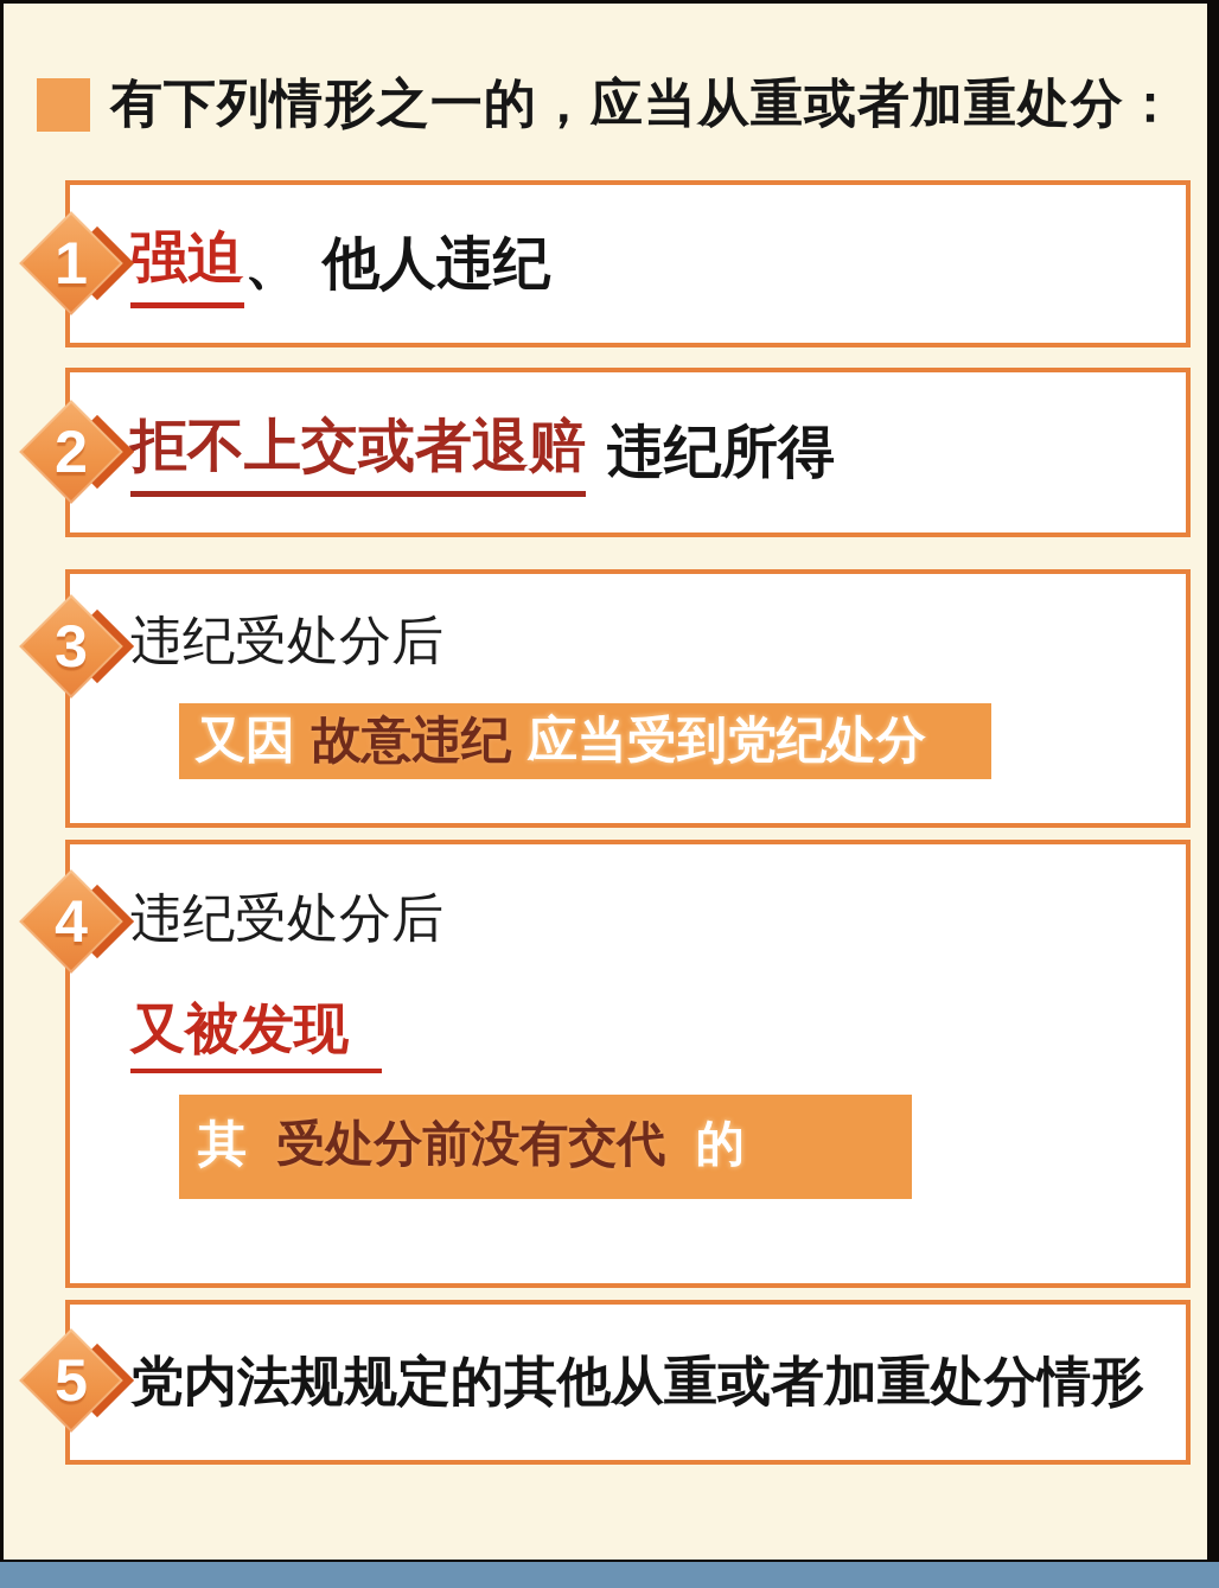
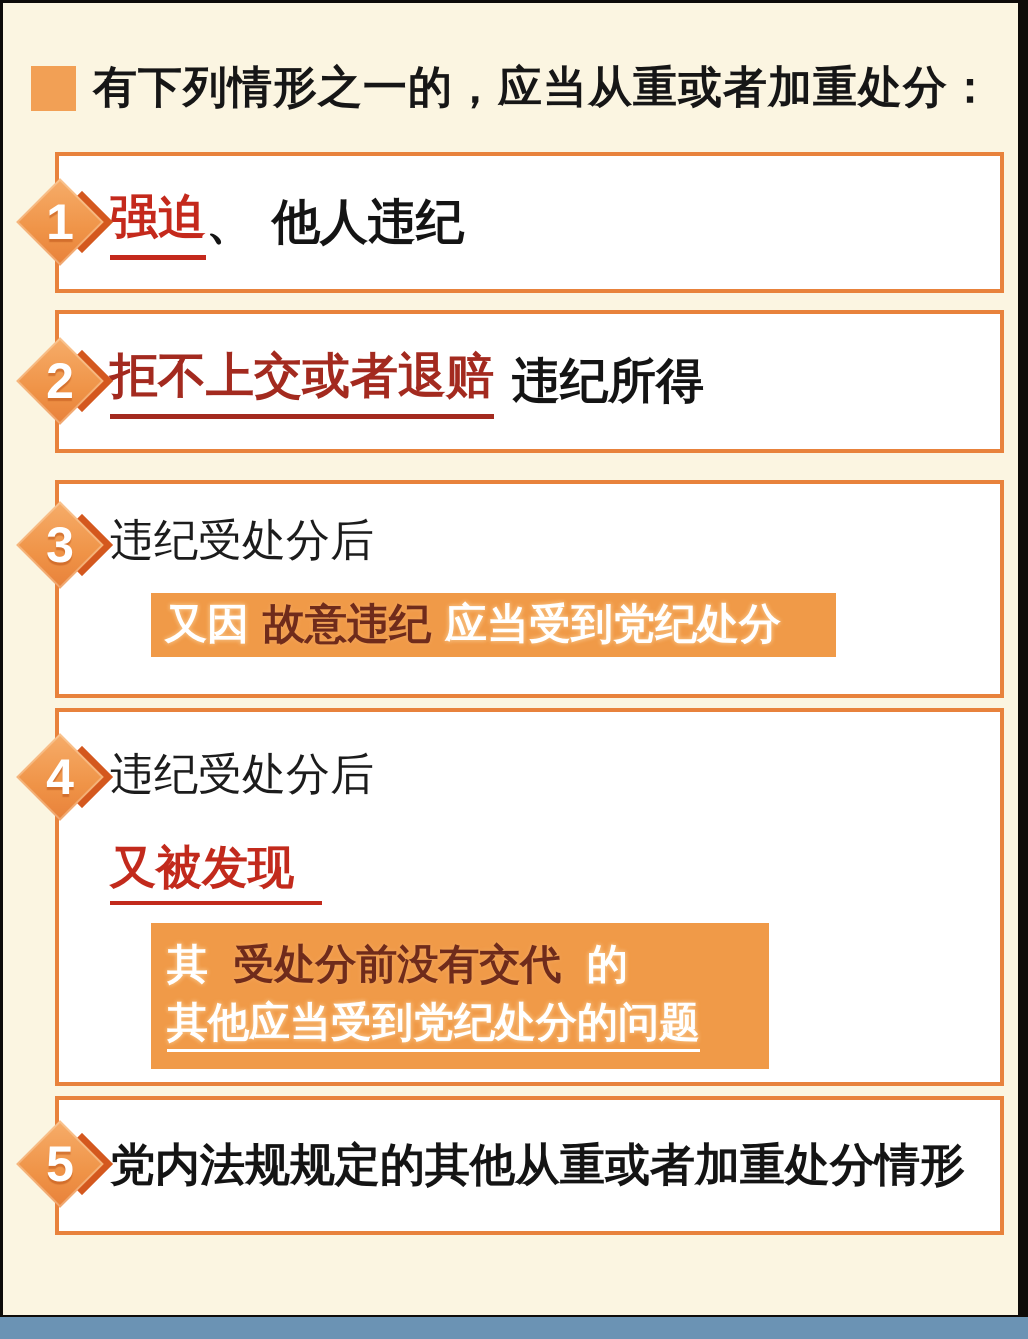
  有下列情形之一的，应当从重或者加重处分：
  强迫
  、
  他人违纪
  拒不上交或者退赔
  违纪所得
  违纪受处分后
  又因
  故意违纪
  应当受到党纪处分
  违纪受处分后
  又被发现
  其 受处分前没有交代 的
+ 其他应当受到党纪处分的问题
  党内法规规定的其他从重或者加重处分情形
  1
  2
  3
  4
  5
